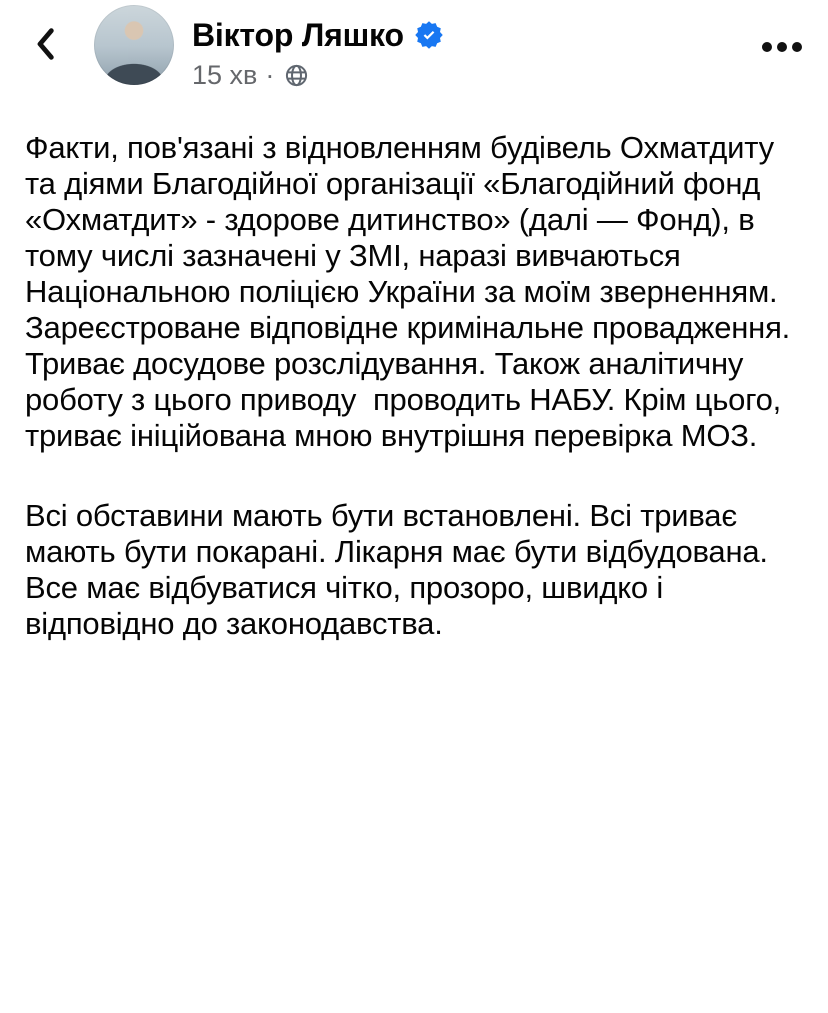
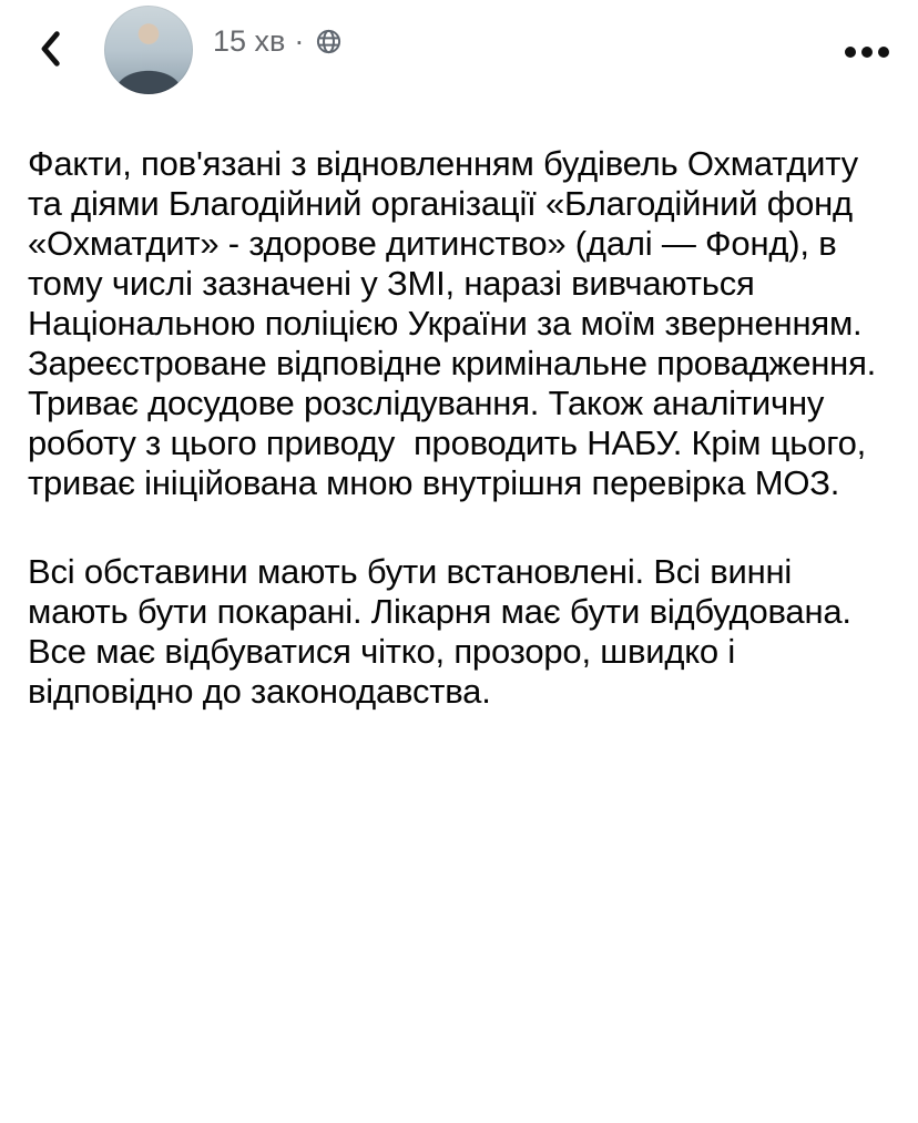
- Віктор Ляшко
  15 хв
  ·
- Факти, пов'язані з відновленням будівель Охматдиту та діями Благодійної організації «Благодійний фонд «Охматдит» - здорове дитинство» (далі — Фонд), в тому числі зазначені у ЗМІ, наразі вивчаються Національною поліцією України за моїм зверненням. Зареєстроване відповідне кримінальне провадження. Триває досудове розслідування. Також аналітичну роботу з цього приводу проводить НАБУ. Крім цього, триває ініційована мною внутрішня перевірка МОЗ.
+ Факти, пов'язані з відновленням будівель Охматдиту та діями Благодійний організації «Благодійний фонд «Охматдит» - здорове дитинство» (далі — Фонд), в тому числі зазначені у ЗМІ, наразі вивчаються Національною поліцією України за моїм зверненням. Зареєстроване відповідне кримінальне провадження. Триває досудове розслідування. Також аналітичну роботу з цього приводу проводить НАБУ. Крім цього, триває ініційована мною внутрішня перевірка МОЗ.
- Всі обставини мають бути встановлені. Всі триває мають бути покарані. Лікарня має бути відбудована. Все має відбуватися чітко, прозоро, швидко і відповідно до законодавства.
+ Всі обставини мають бути встановлені. Всі винні мають бути покарані. Лікарня має бути відбудована. Все має відбуватися чітко, прозоро, швидко і відповідно до законодавства.
